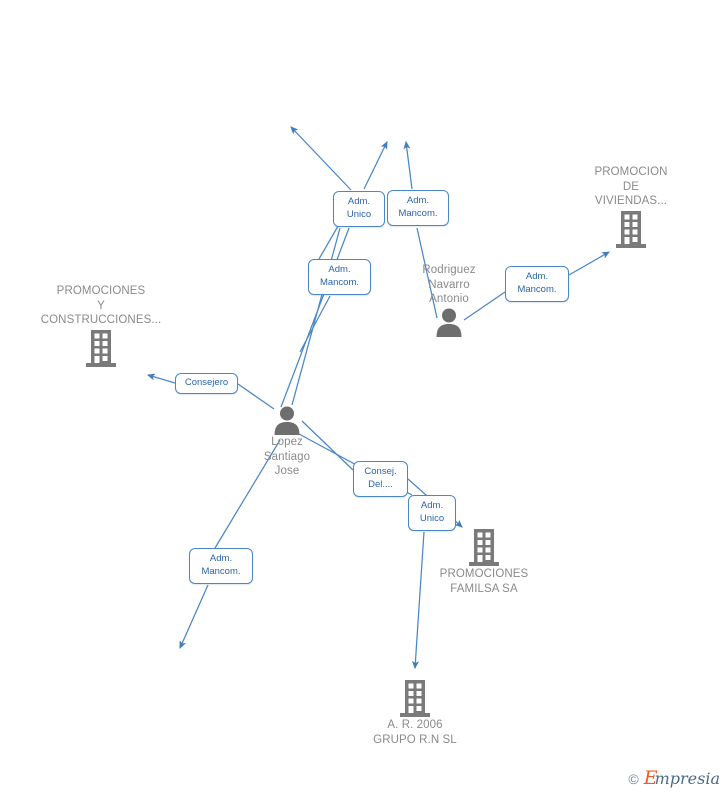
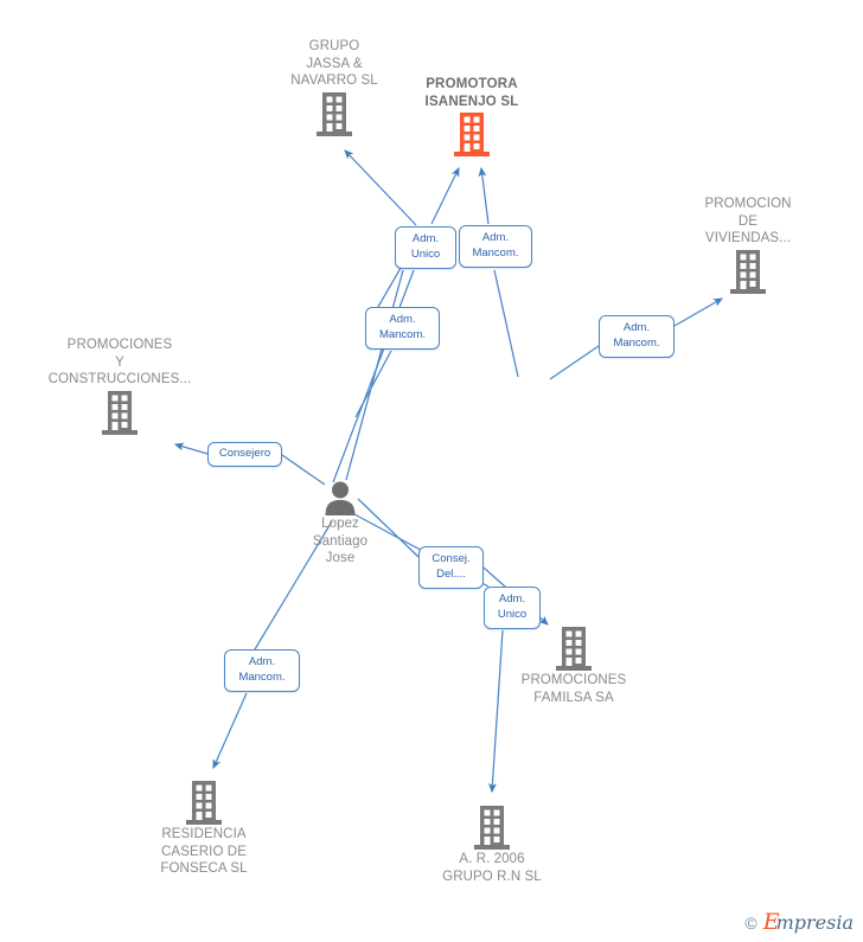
+ GRUPO
+ JASSA &
+ NAVARRO SL
+ PROMOTORA
+ ISANENJO SL
  PROMOCION
  DE
  VIVIENDAS...
  PROMOCIONES
  Y
  CONSTRUCCIONES...
- Rodriguez
- Navarro
- Antonio
  Lopez
  Santiago
  Jose
  PROMOCIONES
  FAMILSA SA
+ RESIDENCIA
+ CASERIO DE
+ FONSECA SL
  A. R. 2006
  GRUPO R.N SL
  Adm.
  Unico
  Adm.
  Mancom.
  Adm.
  Mancom.
  Adm.
  Mancom.
  Consejero
  Consej.
  Del....
  Adm.
  Unico
  Adm.
  Mancom.
  ©
  Empresia
